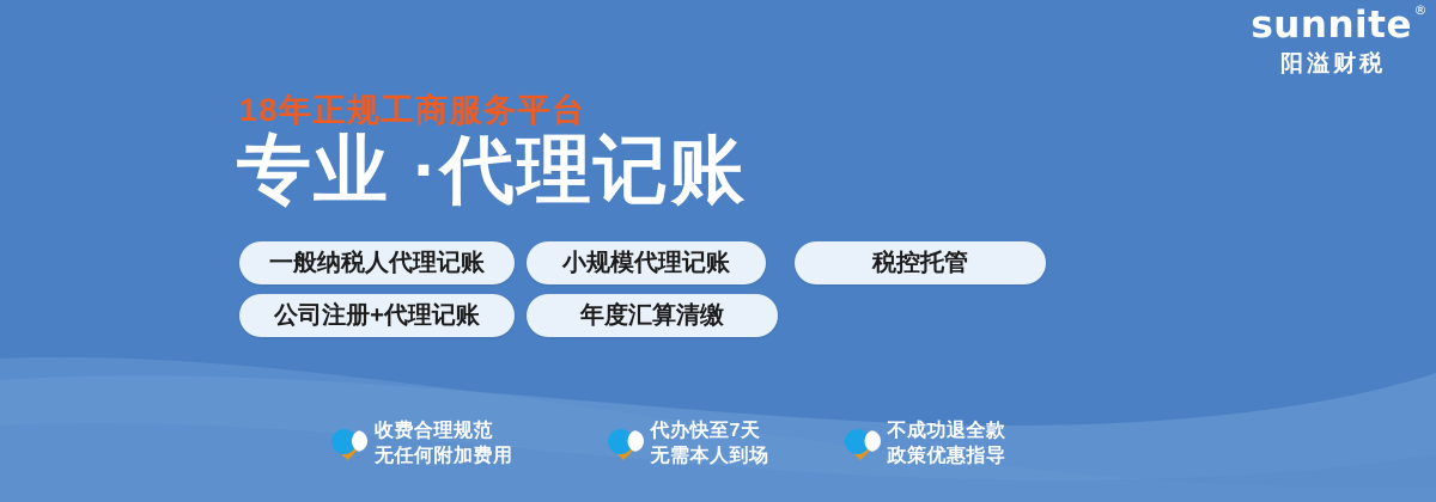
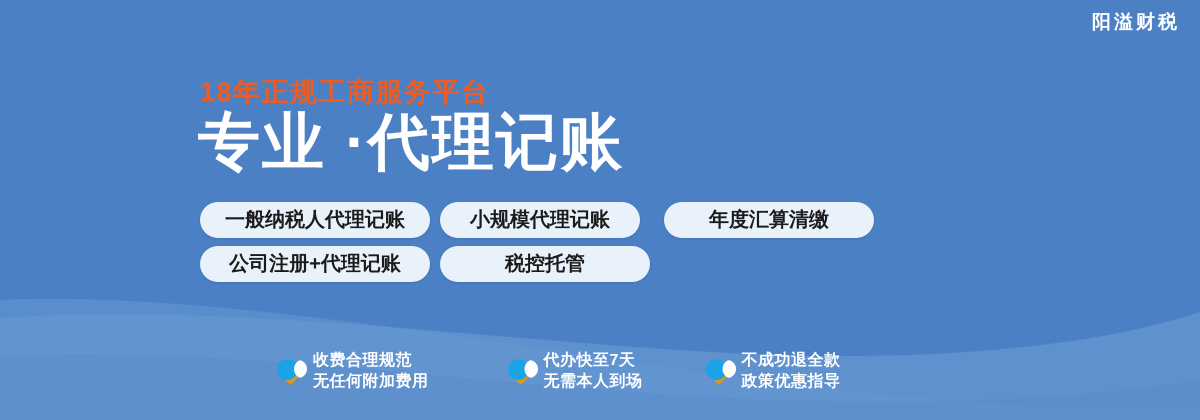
- sunnite
- ®
  阳溢财税
  18年正规工商服务平台
  专业 ·代理记账
  一般纳税人代理记账
  小规模代理记账
- 税控托管
+ 年度汇算清缴
  公司注册+代理记账
- 年度汇算清缴
+ 税控托管
  收费合理规范
  无任何附加费用
  代办快至7天
  无需本人到场
  不成功退全款
  政策优惠指导
